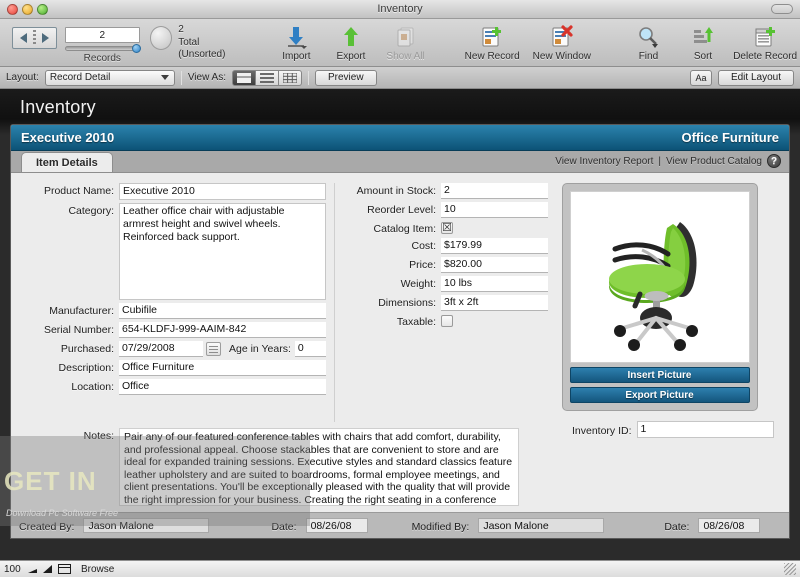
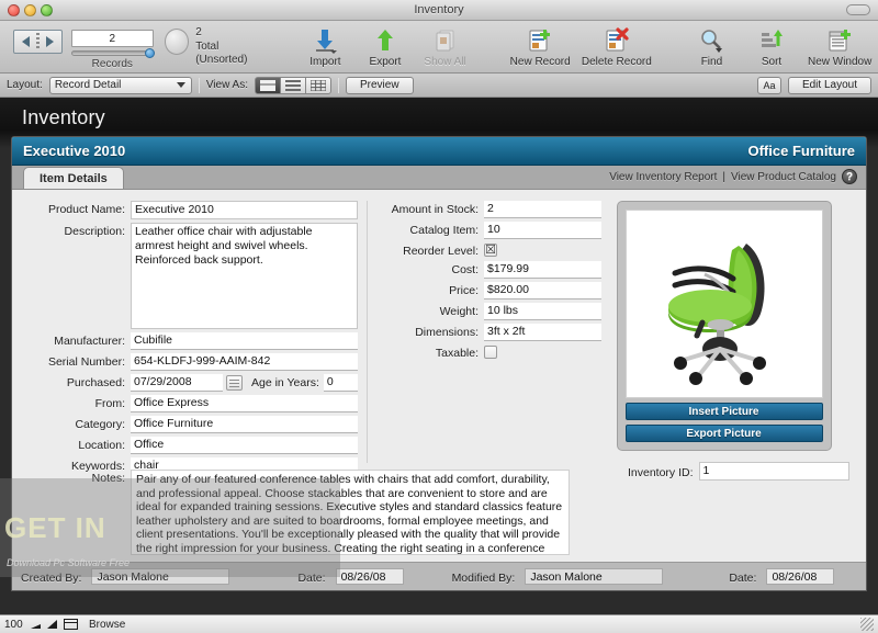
  Inventory
  2
  Records
  2
  Total (Unsorted)
  Import
  Export
  Show All
  New Record
- New Window
+ Delete Record
  Find
  Sort
- Delete Record
+ New Window
  Layout:
  Record Detail
  View As:
  Preview
  Aa
  Edit Layout
  Inventory
  Executive 2010
  Office Furniture
  Item Details
  View Inventory Report
  |
  View Product Catalog
  ?
  Product Name:
  Executive 2010
- Category:
+ Description:
  Leather office chair with adjustable armrest height and swivel wheels. Reinforced back support.
  Manufacturer:
  Cubifile
  Serial Number:
  654-KLDFJ-999-AAIM-842
  Purchased:
  07/29/2008
  Age in Years:
  0
+ From:
+ Office Express
- Description:
+ Category:
  Office Furniture
  Location:
  Office
+ Keywords:
+ chair
  Amount in Stock:
  2
- Reorder Level:
+ Catalog Item:
  10
- Catalog Item:
+ Reorder Level:
  ☒
  Cost:
  $179.99
  Price:
  $820.00
  Weight:
  10 lbs
  Dimensions:
  3ft x 2ft
  Taxable:
  Insert Picture
  Export Picture
  Inventory ID:
  1
  Notes:
  Pair any of our featured conference tables with chairs that add comfort, durability, and professional appeal. Choose stackables that are convenient to store and are ideal for expanded training sessions. Executive styles and standard classics feature leather upholstery and are suited to boardrooms, formal employee meetings, and client presentations. You'll be exceptionally pleased with the quality that will provide the right impression for your business. Creating the right seating in a conference
  Created By:
  Jason Malone
  Date:
  08/26/08
  Modified By:
  Jason Malone
  Date:
  08/26/08
  GET IN
  Download Pc Software Free
  100
  Browse
